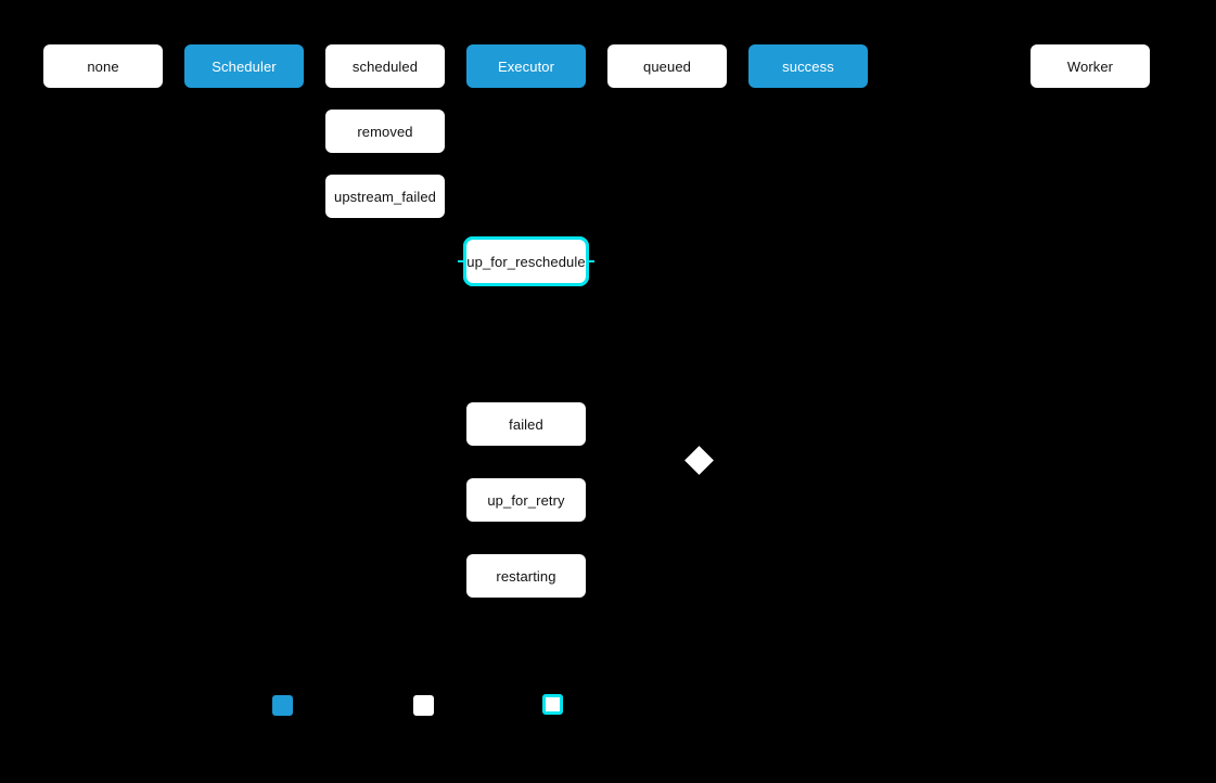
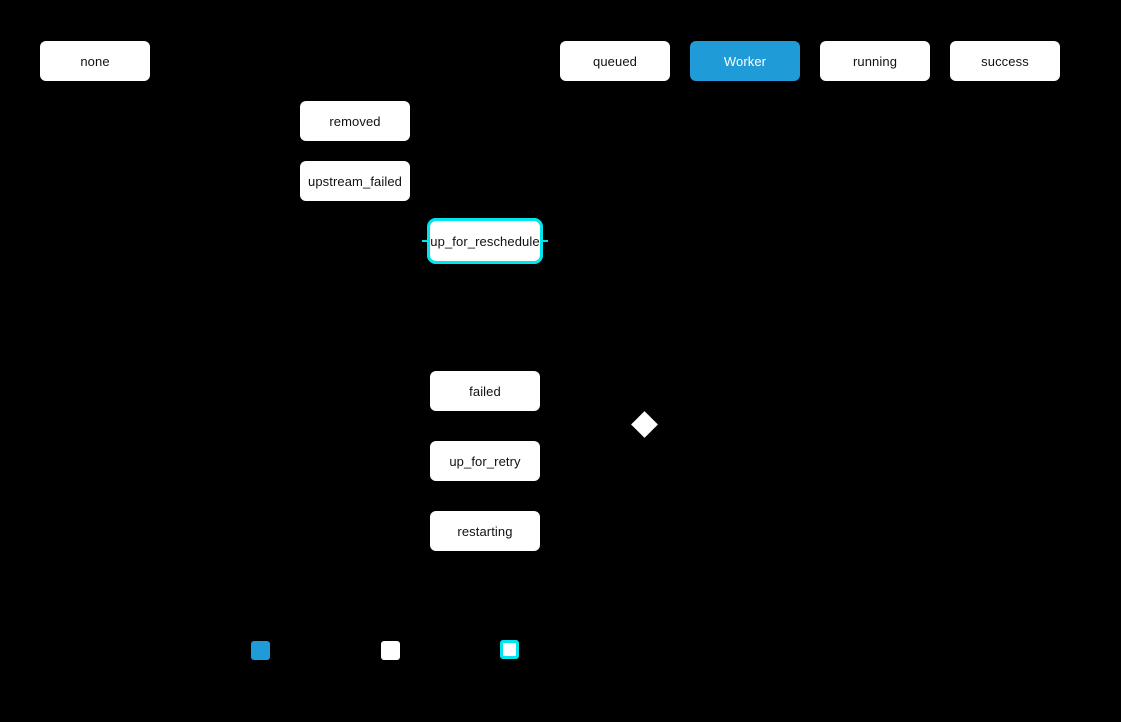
  none
- Scheduler
- scheduled
- Executor
  queued
- success
+ Worker
+ running
- Worker
+ success
  removed
  upstream_failed
  up_for_reschedule
  failed
  up_for_retry
  restarting
